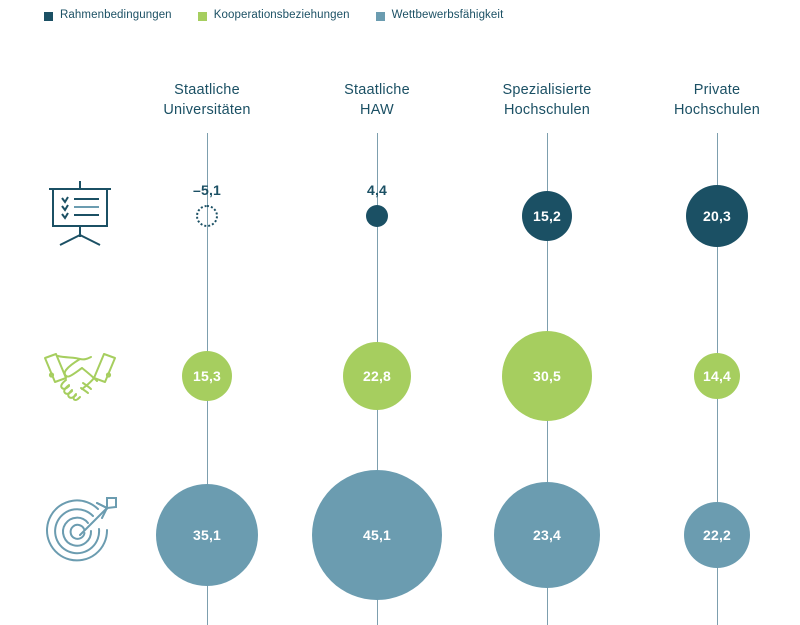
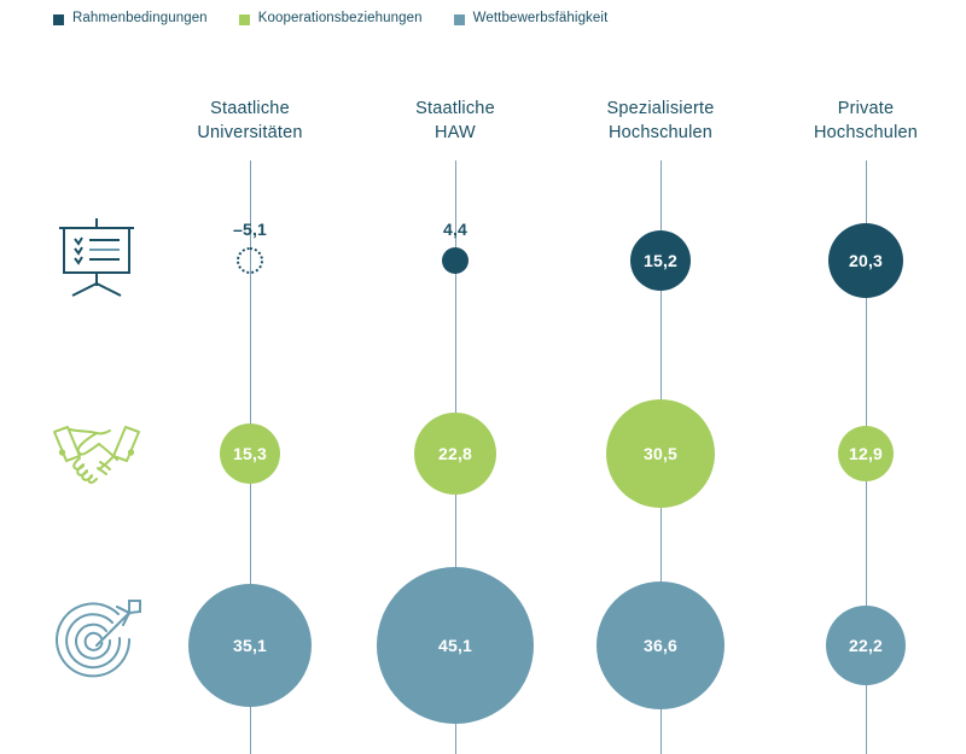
  Rahmenbedingungen
  Kooperationsbeziehungen
  Wettbewerbsfähigkeit
  Staatliche
  Universitäten
  Staatliche
  HAW
  Spezialisierte
  Hochschulen
  Private
  Hochschulen
  –5,1
  4,4
  15,2
  20,3
  15,3
  22,8
  30,5
- 14,4
+ 12,9
  35,1
  45,1
- 23,4
+ 36,6
  22,2
